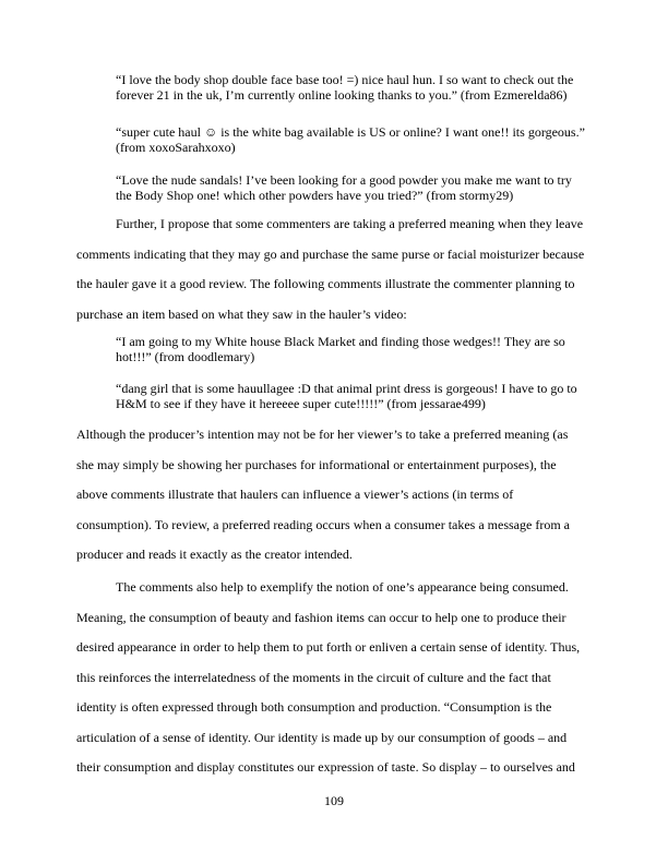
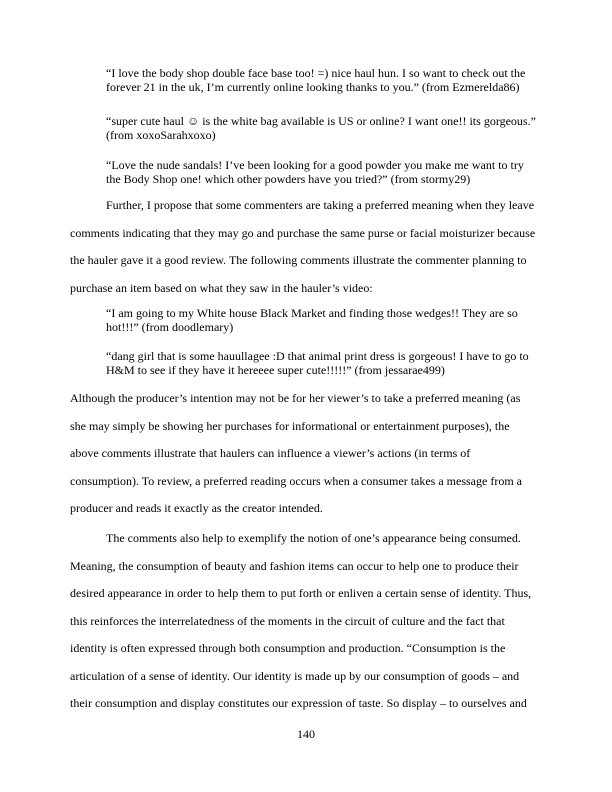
  “I love the body shop double face base too! =) nice haul hun. I so want to check out the
  forever 21 in the uk, I’m currently online looking thanks to you.” (from Ezmerelda86)
  “super cute haul ☺ is the white bag available is US or online? I want one!! its gorgeous.”
  (from xoxoSarahxoxo)
  “Love the nude sandals! I’ve been looking for a good powder you make me want to try
  the Body Shop one! which other powders have you tried?” (from stormy29)
  Further, I propose that some commenters are taking a preferred meaning when they leave
  comments indicating that they may go and purchase the same purse or facial moisturizer because
  the hauler gave it a good review. The following comments illustrate the commenter planning to
  purchase an item based on what they saw in the hauler’s video:
  “I am going to my White house Black Market and finding those wedges!! They are so
  hot!!!” (from doodlemary)
  “dang girl that is some hauullagee :D that animal print dress is gorgeous! I have to go to
  H&M to see if they have it hereeee super cute!!!!!” (from jessarae499)
  Although the producer’s intention may not be for her viewer’s to take a preferred meaning (as
  she may simply be showing her purchases for informational or entertainment purposes), the
  above comments illustrate that haulers can influence a viewer’s actions (in terms of
  consumption). To review, a preferred reading occurs when a consumer takes a message from a
  producer and reads it exactly as the creator intended.
  The comments also help to exemplify the notion of one’s appearance being consumed.
  Meaning, the consumption of beauty and fashion items can occur to help one to produce their
  desired appearance in order to help them to put forth or enliven a certain sense of identity. Thus,
  this reinforces the interrelatedness of the moments in the circuit of culture and the fact that
  identity is often expressed through both consumption and production. “Consumption is the
  articulation of a sense of identity. Our identity is made up by our consumption of goods – and
  their consumption and display constitutes our expression of taste. So display – to ourselves and
- 109
+ 140
